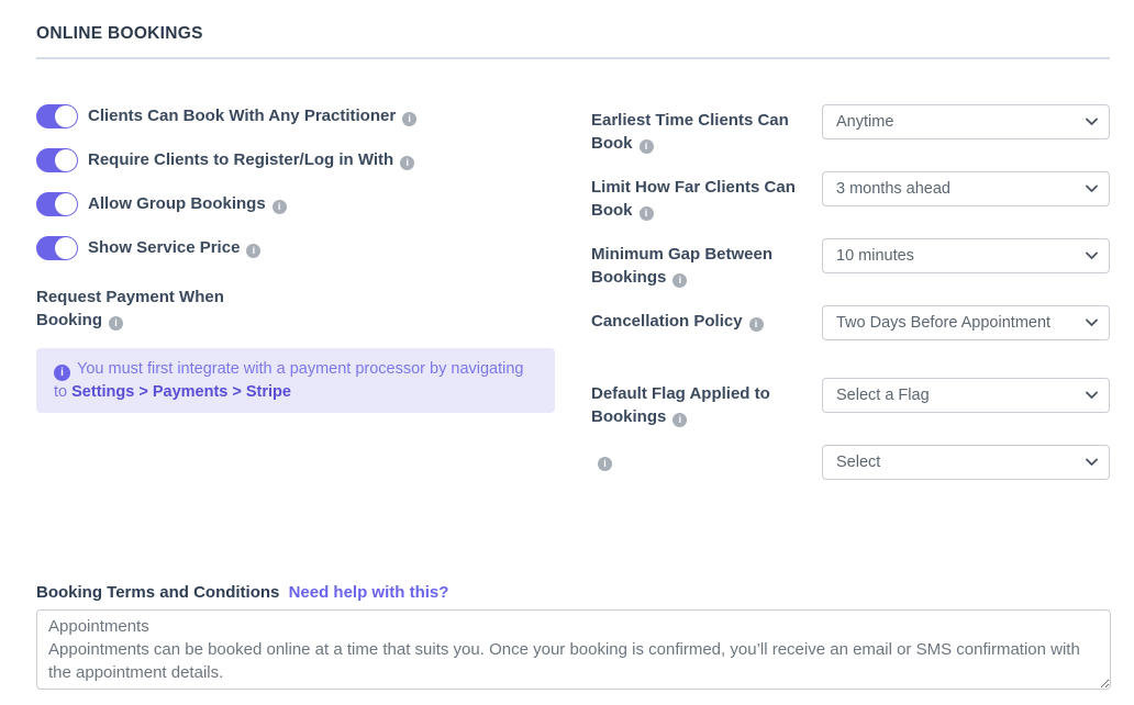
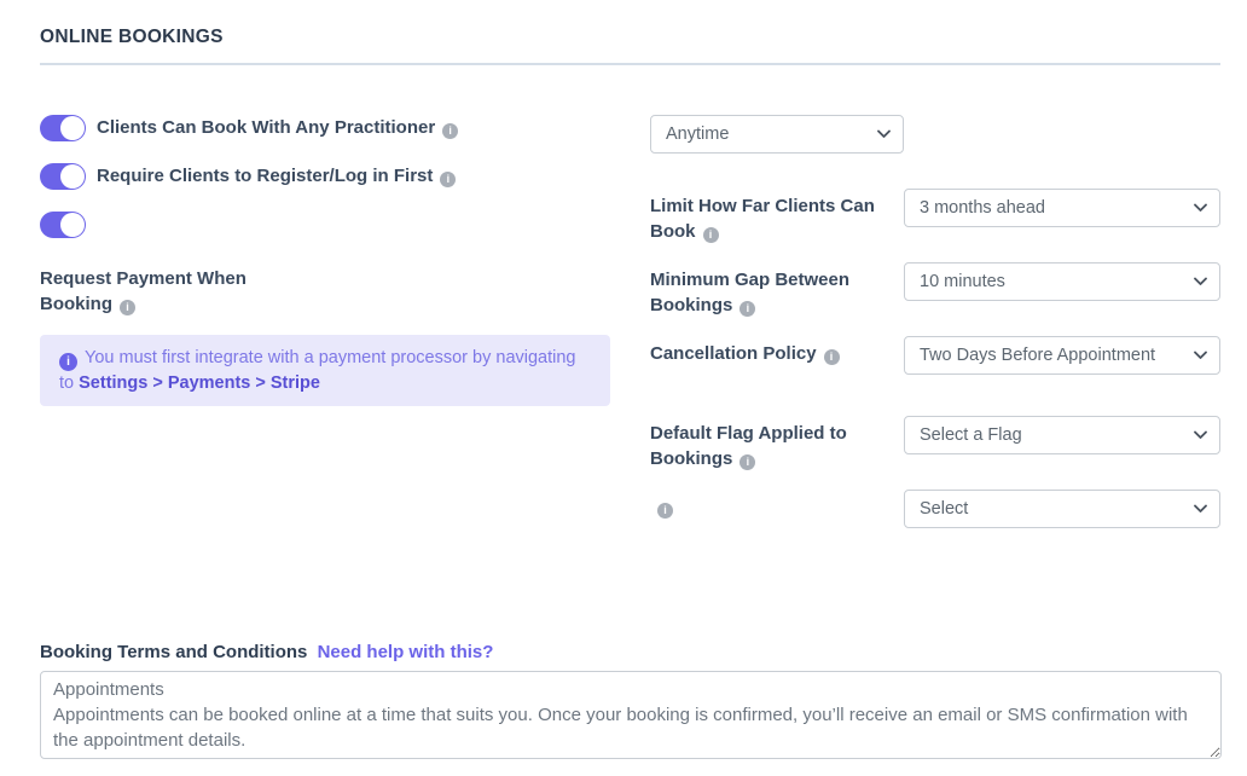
  ONLINE BOOKINGS
  Clients Can Book With Any Practitioner
- Require Clients to Register/Log in With
+ Require Clients to Register/Log in First
- Allow Group Bookings
- Show Service Price
  Request Payment When Booking
  You must first integrate with a payment processor by navigating to Settings > Payments > Stripe
- Earliest Time Clients Can Book
  Anytime
  Limit How Far Clients Can Book
  3 months ahead
  Minimum Gap Between Bookings
  10 minutes
  Cancellation Policy
  Two Days Before Appointment
  Default Flag Applied to Bookings
  Select a Flag
  Select
  Booking Terms and Conditions Need help with this?
  Appointments
